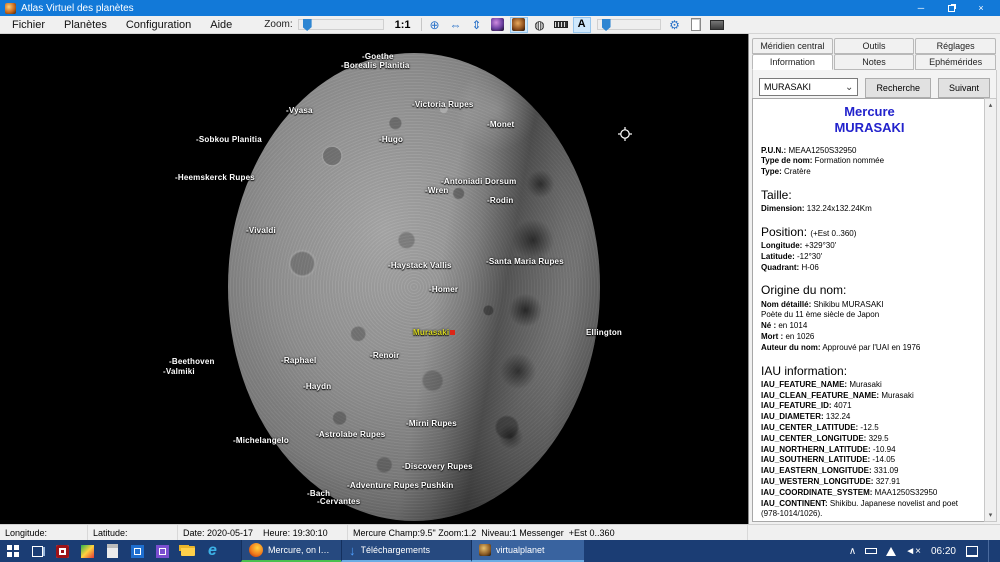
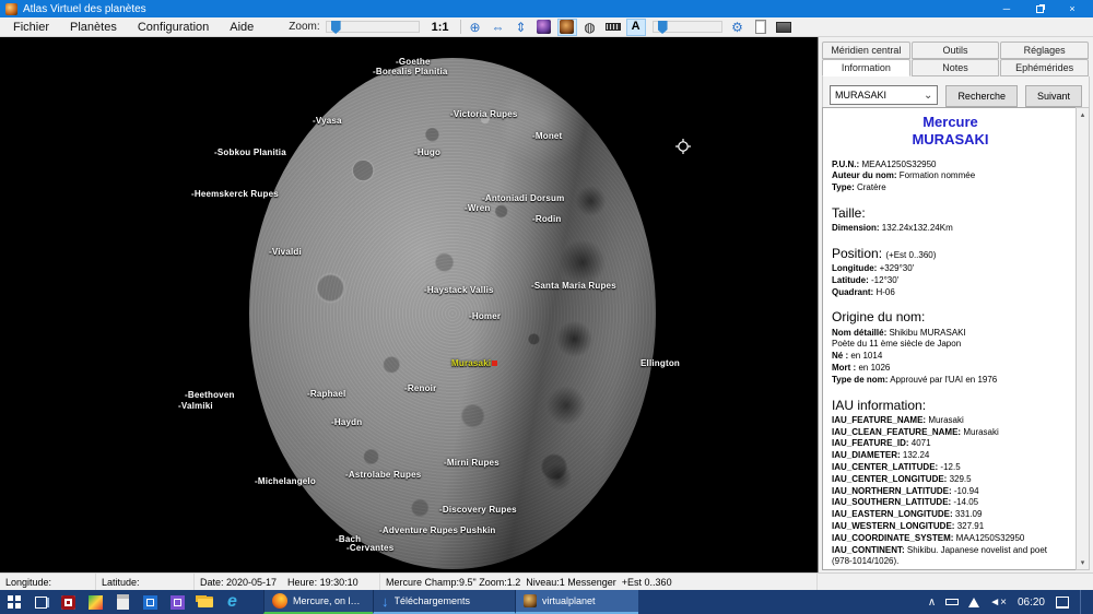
  Atlas Virtuel des planètes
  ─
  ×
  Fichier
  Planètes
  Configuration
  Aide
  Zoom:
  1:1
  ⊕
  ⇔
  ⇕
  ◍
  A
  ⚙
  -Goethe
  -Borealis Planitia
  -Victoria Rupes
  -Vyasa
  -Monet
  -Sobkou Planitia
  -Hugo
  -Heemskerck Rupes
  -Antoniadi Dorsum
  -Wren
  -Rodin
  -Vivaldi
  -Santa Maria Rupes
  -Haystack Vallis
  -Homer
  Murasaki
  Ellington
  -Renoir
  -Raphael
  -Beethoven
  -Valmiki
  -Haydn
  -Mirni Rupes
  -Astrolabe Rupes
  -Michelangelo
  -Discovery Rupes
  -Adventure Rupes
  Pushkin
  -Bach
  -Cervantes
  Méridien central
  Outils
  Réglages
  Information
  Notes
  Ephémérides
  MURASAKI
  ⌄
  Recherche
  Suivant
  Mercure
  MURASAKI
  P.U.N.: MEAA1250S32950
- Type de nom: Formation nommée
+ Auteur du nom: Formation nommée
  Type: Cratère
  Taille:
  Dimension: 132.24x132.24Km
  Position: (+Est 0..360)
  Longitude: +329°30'
  Latitude: -12°30'
  Quadrant: H-06
  Origine du nom:
  Nom détaillé: Shikibu MURASAKI
  Poète du 11 ème siècle de Japon
  Né : en 1014
  Mort : en 1026
- Auteur du nom: Approuvé par l'UAI en 1976
+ Type de nom: Approuvé par l'UAI en 1976
  IAU information:
  IAU_FEATURE_NAME: Murasaki
  IAU_CLEAN_FEATURE_NAME: Murasaki
  IAU_FEATURE_ID: 4071
  IAU_DIAMETER: 132.24
  IAU_CENTER_LATITUDE: -12.5
  IAU_CENTER_LONGITUDE: 329.5
  IAU_NORTHERN_LATITUDE: -10.94
  IAU_SOUTHERN_LATITUDE: -14.05
  IAU_EASTERN_LONGITUDE: 331.09
  IAU_WESTERN_LONGITUDE: 327.91
  IAU_COORDINATE_SYSTEM: MAA1250S32950
  IAU_CONTINENT: Shikibu. Japanese novelist and poet (978-1014/1026).
  Longitude:
  Latitude:
  Date: 2020-05-17 Heure: 19:30:10
  Mercure Champ:9.5" Zoom:1.2 Niveau:1 Messenger +Est 0..360
  e
  Mercure, on lâch
  ↓
  Téléchargements
  virtualplanet
  ∧
  ◄×
  06:20
